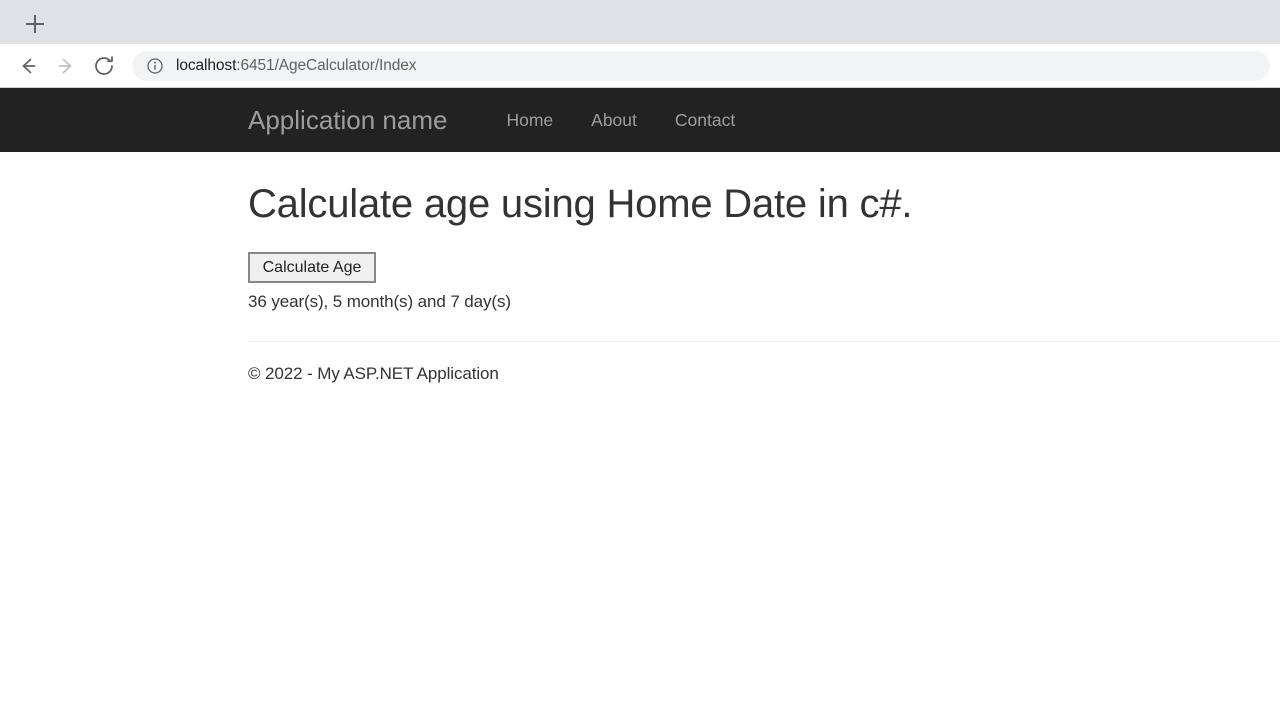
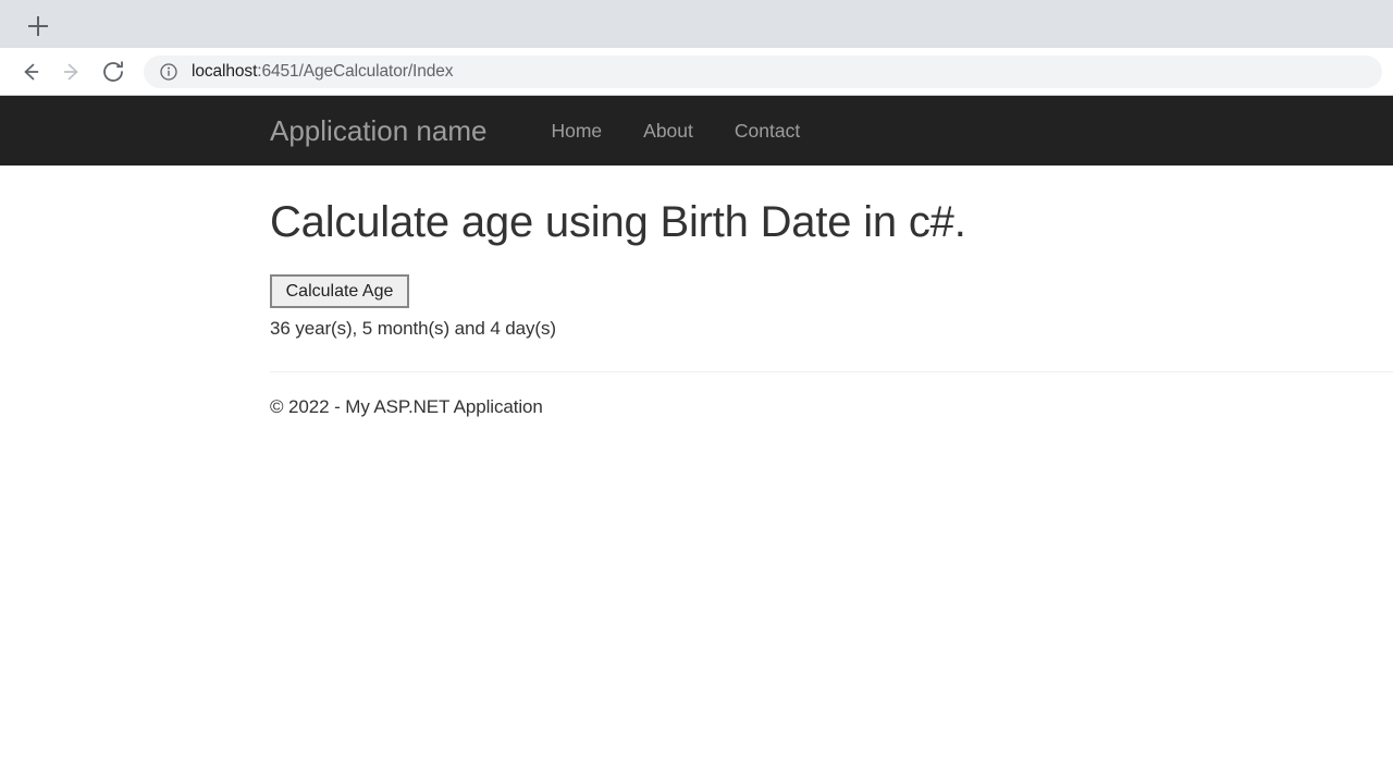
  localhost:6451/AgeCalculator/Index
  Application name
  Home
  About
  Contact
- Calculate age using Home Date in c#.
+ Calculate age using Birth Date in c#.
  Calculate Age
- 36 year(s), 5 month(s) and 7 day(s)
+ 36 year(s), 5 month(s) and 4 day(s)
  © 2022 - My ASP.NET Application
